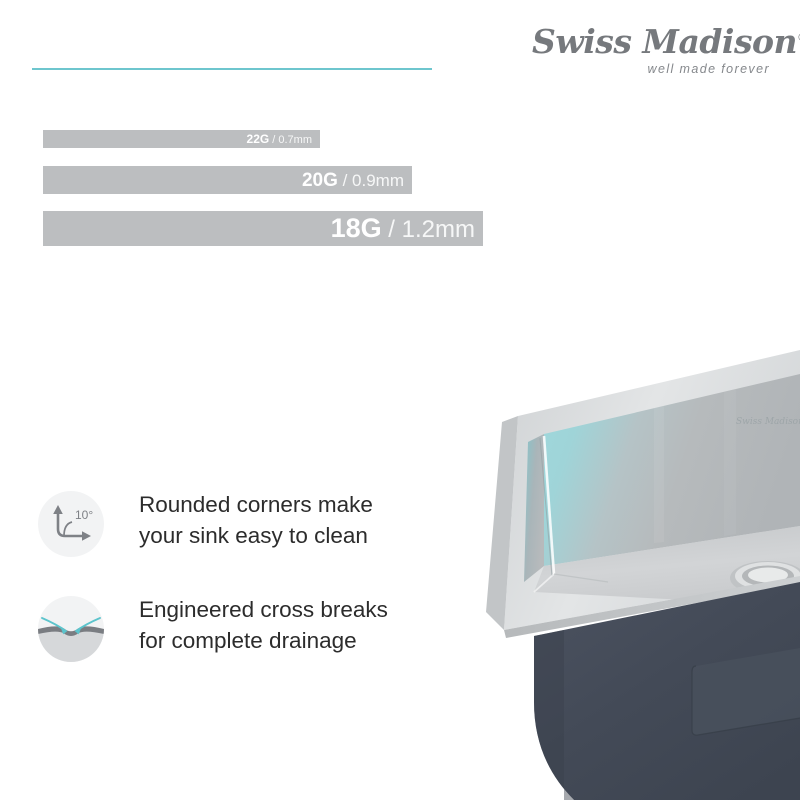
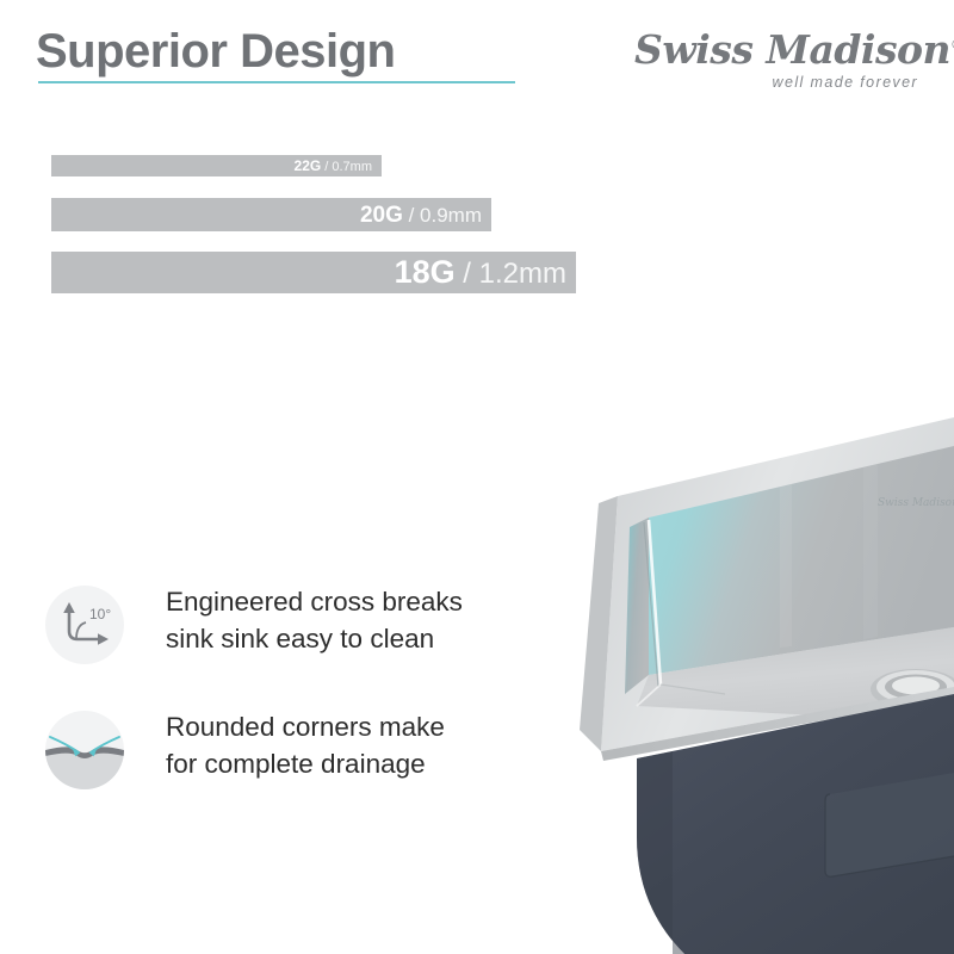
+ Superior Design
  Swiss Madison
  well made forever
  22G / 0.7mm
  20G / 0.9mm
  18G / 1.2mm
  10°
- Rounded corners make
+ Engineered cross breaks
- your sink easy to clean
+ sink sink easy to clean
- Engineered cross breaks
+ Rounded corners make
  for complete drainage
